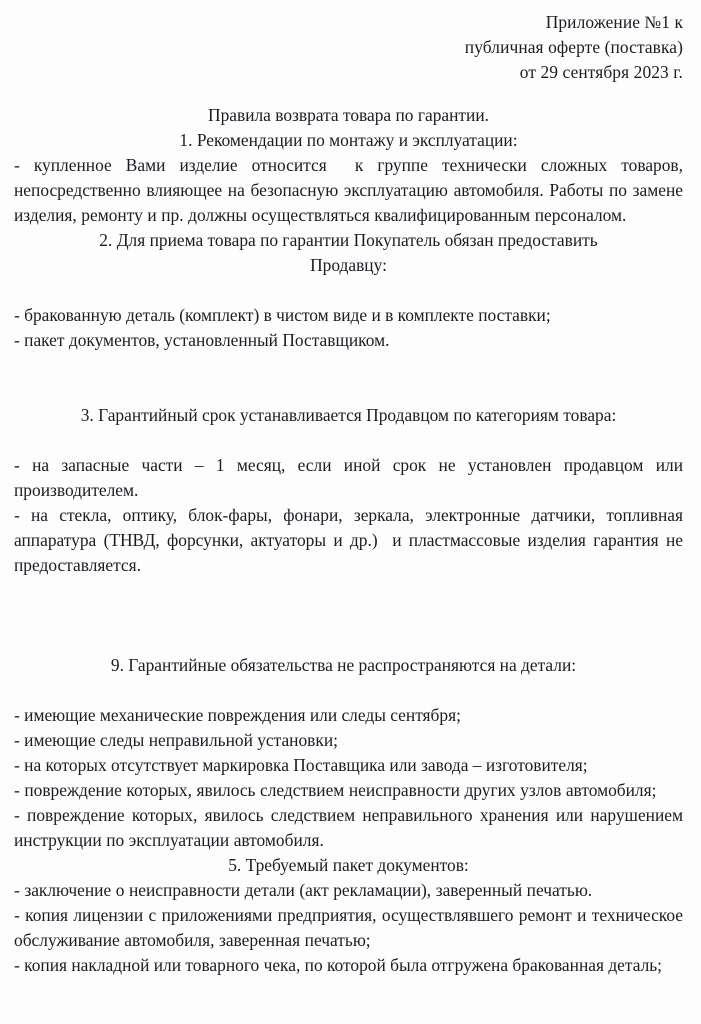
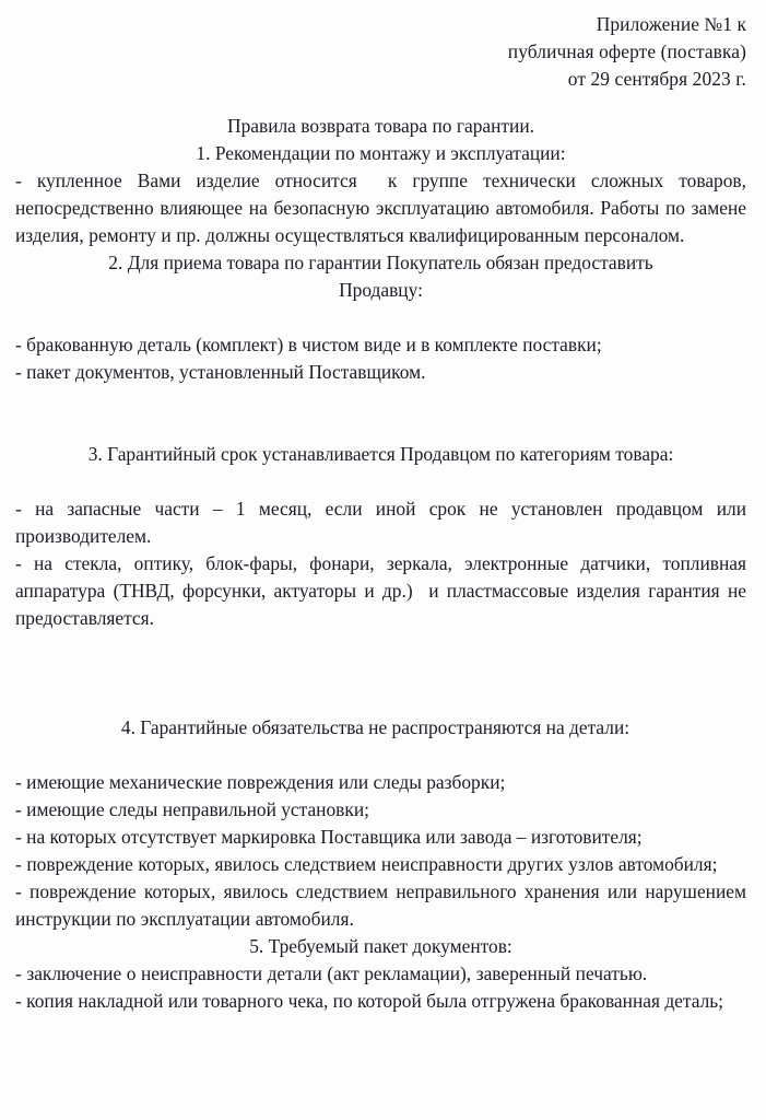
  Приложение №1 к
  публичная оферте (поставка)
  от 29 сентября 2023 г.
  Правила возврата товара по гарантии.
  1. Рекомендации по монтажу и эксплуатации:
  - купленное Вами изделие относится к группе технически сложных товаров, непосредственно влияющее на безопасную эксплуатацию автомобиля. Работы по замене изделия, ремонту и пр. должны осуществляться квалифицированным персоналом.
  2. Для приема товара по гарантии Покупатель обязан предоставить
  Продавцу:
  - бракованную деталь (комплект) в чистом виде и в комплекте поставки;
  - пакет документов, установленный Поставщиком.
  3. Гарантийный срок устанавливается Продавцом по категориям товара:
  - на запасные части – 1 месяц, если иной срок не установлен продавцом или производителем.
  - на стекла, оптику, блок-фары, фонари, зеркала, электронные датчики, топливная аппаратура (ТНВД, форсунки, актуаторы и др.) и пластмассовые изделия гарантия не предоставляется.
- 9. Гарантийные обязательства не распространяются на детали:
+ 4. Гарантийные обязательства не распространяются на детали:
- - имеющие механические повреждения или следы сентября;
+ - имеющие механические повреждения или следы разборки;
  - имеющие следы неправильной установки;
  - на которых отсутствует маркировка Поставщика или завода – изготовителя;
  - повреждение которых, явилось следствием неисправности других узлов автомобиля;
  - повреждение которых, явилось следствием неправильного хранения или нарушением инструкции по эксплуатации автомобиля.
  5. Требуемый пакет документов:
  - заключение о неисправности детали (акт рекламации), заверенный печатью.
- - копия лицензии с приложениями предприятия, осуществлявшего ремонт и техническое обслуживание автомобиля, заверенная печатью;
  - копия накладной или товарного чека, по которой была отгружена бракованная деталь;
